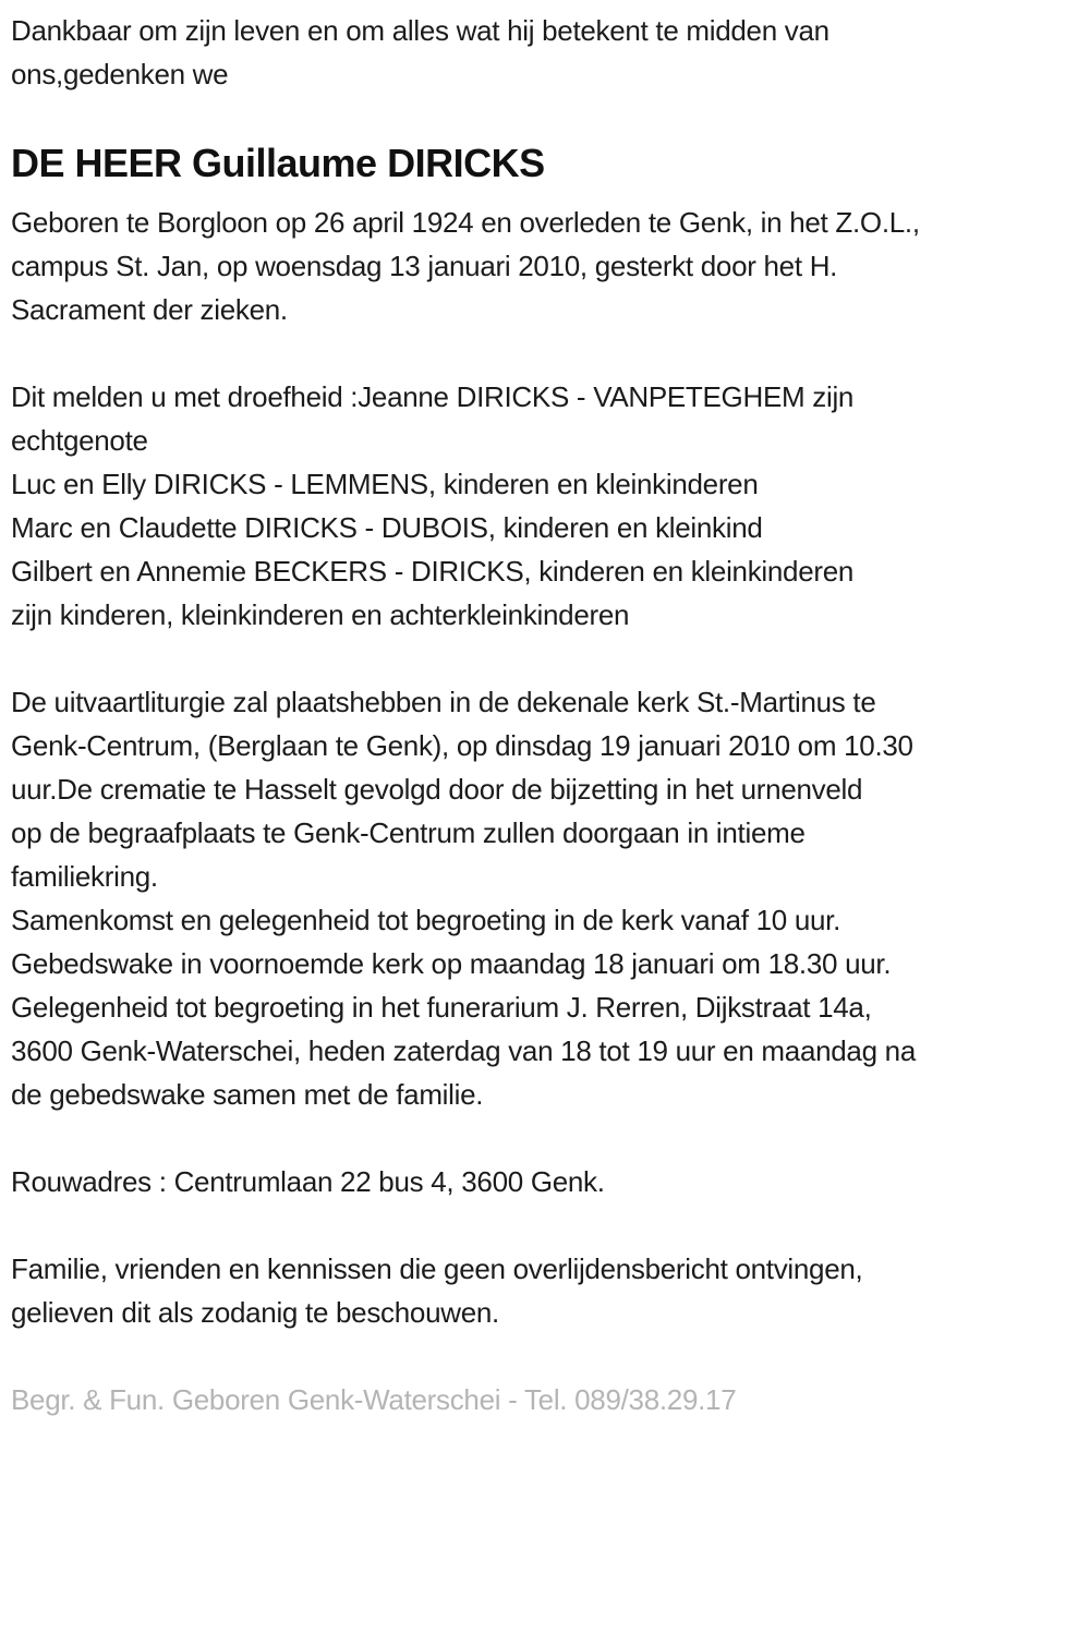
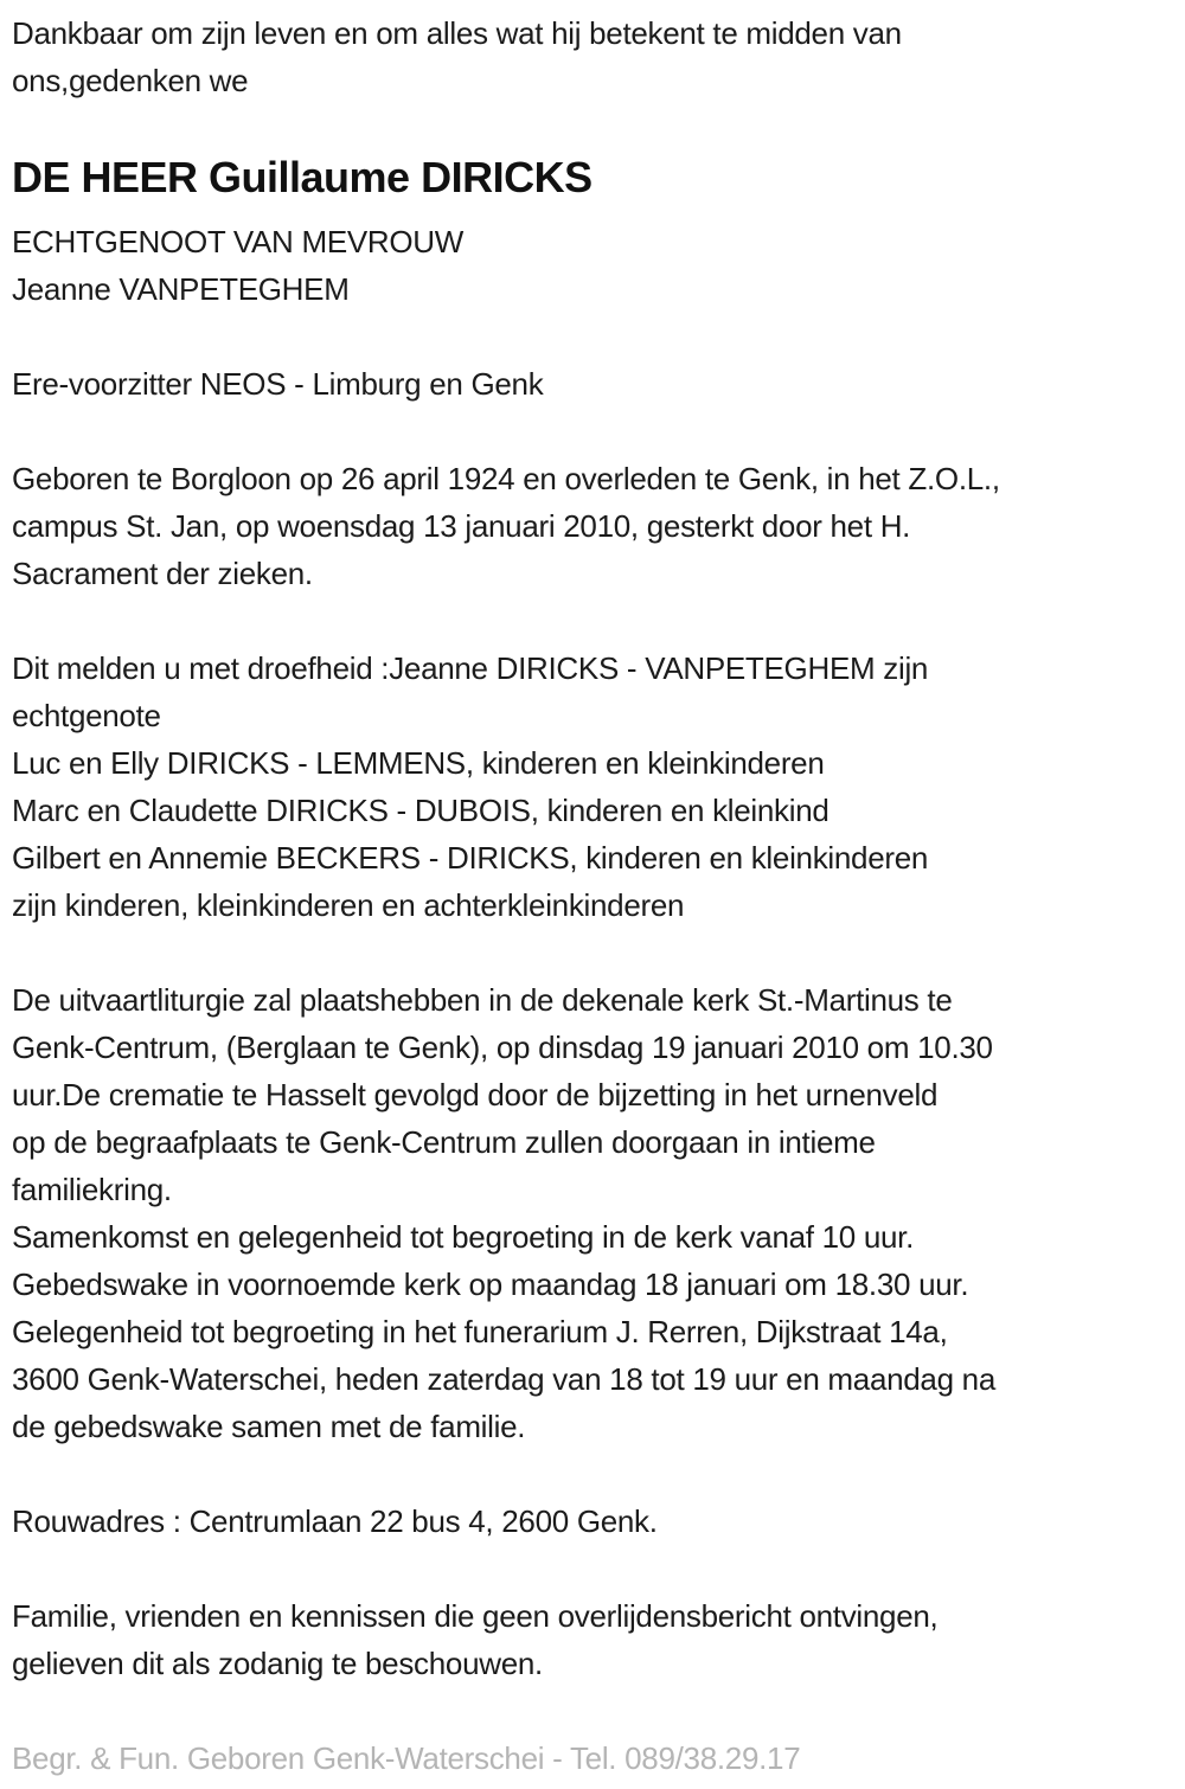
  Dankbaar om zijn leven en om alles wat hij betekent te midden van
  ons,gedenken we
  DE HEER Guillaume DIRICKS
+ ECHTGENOOT VAN MEVROUW
+ Jeanne VANPETEGHEM
+ Ere-voorzitter NEOS - Limburg en Genk
  Geboren te Borgloon op 26 april 1924 en overleden te Genk, in het Z.O.L.,
  campus St. Jan, op woensdag 13 januari 2010, gesterkt door het H.
  Sacrament der zieken.
  Dit melden u met droefheid :Jeanne DIRICKS - VANPETEGHEM zijn
  echtgenote
  Luc en Elly DIRICKS - LEMMENS, kinderen en kleinkinderen
  Marc en Claudette DIRICKS - DUBOIS, kinderen en kleinkind
  Gilbert en Annemie BECKERS - DIRICKS, kinderen en kleinkinderen
  zijn kinderen, kleinkinderen en achterkleinkinderen
  De uitvaartliturgie zal plaatshebben in de dekenale kerk St.-Martinus te
  Genk-Centrum, (Berglaan te Genk), op dinsdag 19 januari 2010 om 10.30
  uur.De crematie te Hasselt gevolgd door de bijzetting in het urnenveld
  op de begraafplaats te Genk-Centrum zullen doorgaan in intieme
  familiekring.
  Samenkomst en gelegenheid tot begroeting in de kerk vanaf 10 uur.
  Gebedswake in voornoemde kerk op maandag 18 januari om 18.30 uur.
  Gelegenheid tot begroeting in het funerarium J. Rerren, Dijkstraat 14a,
  3600 Genk-Waterschei, heden zaterdag van 18 tot 19 uur en maandag na
  de gebedswake samen met de familie.
- Rouwadres : Centrumlaan 22 bus 4, 3600 Genk.
+ Rouwadres : Centrumlaan 22 bus 4, 2600 Genk.
  Familie, vrienden en kennissen die geen overlijdensbericht ontvingen,
  gelieven dit als zodanig te beschouwen.
  Begr. & Fun. Geboren Genk-Waterschei - Tel. 089/38.29.17
